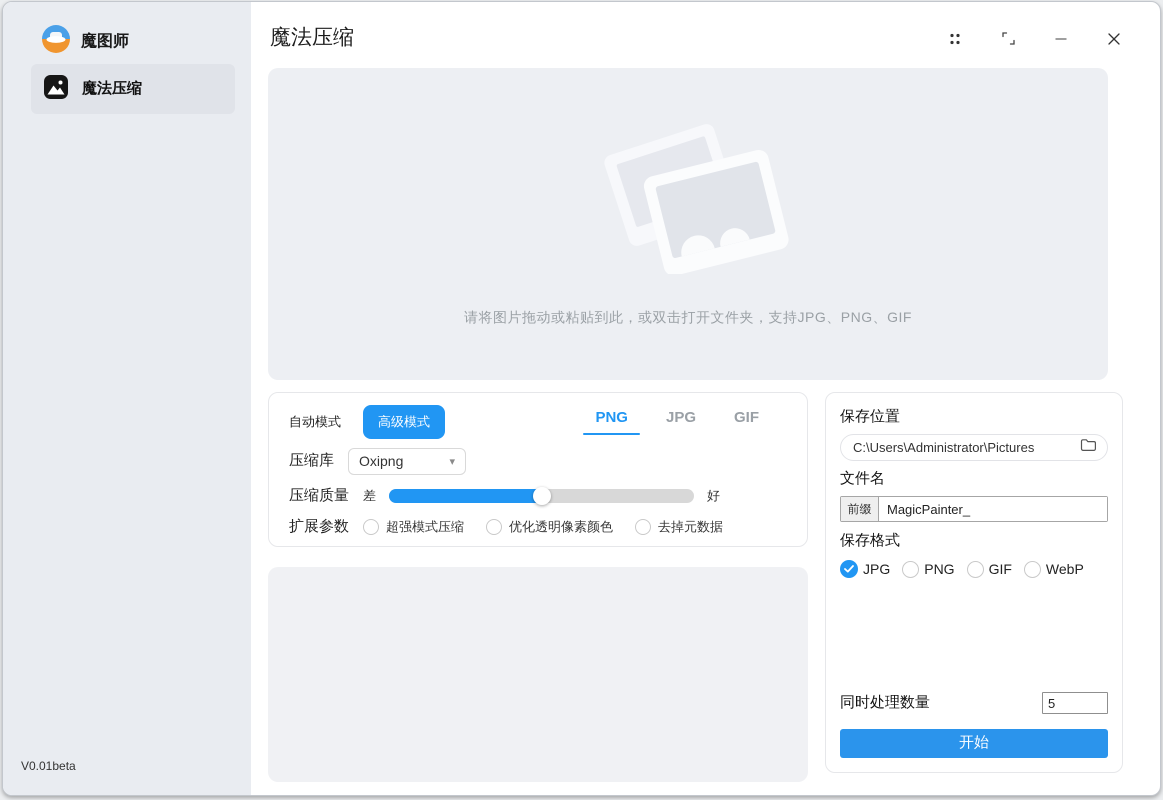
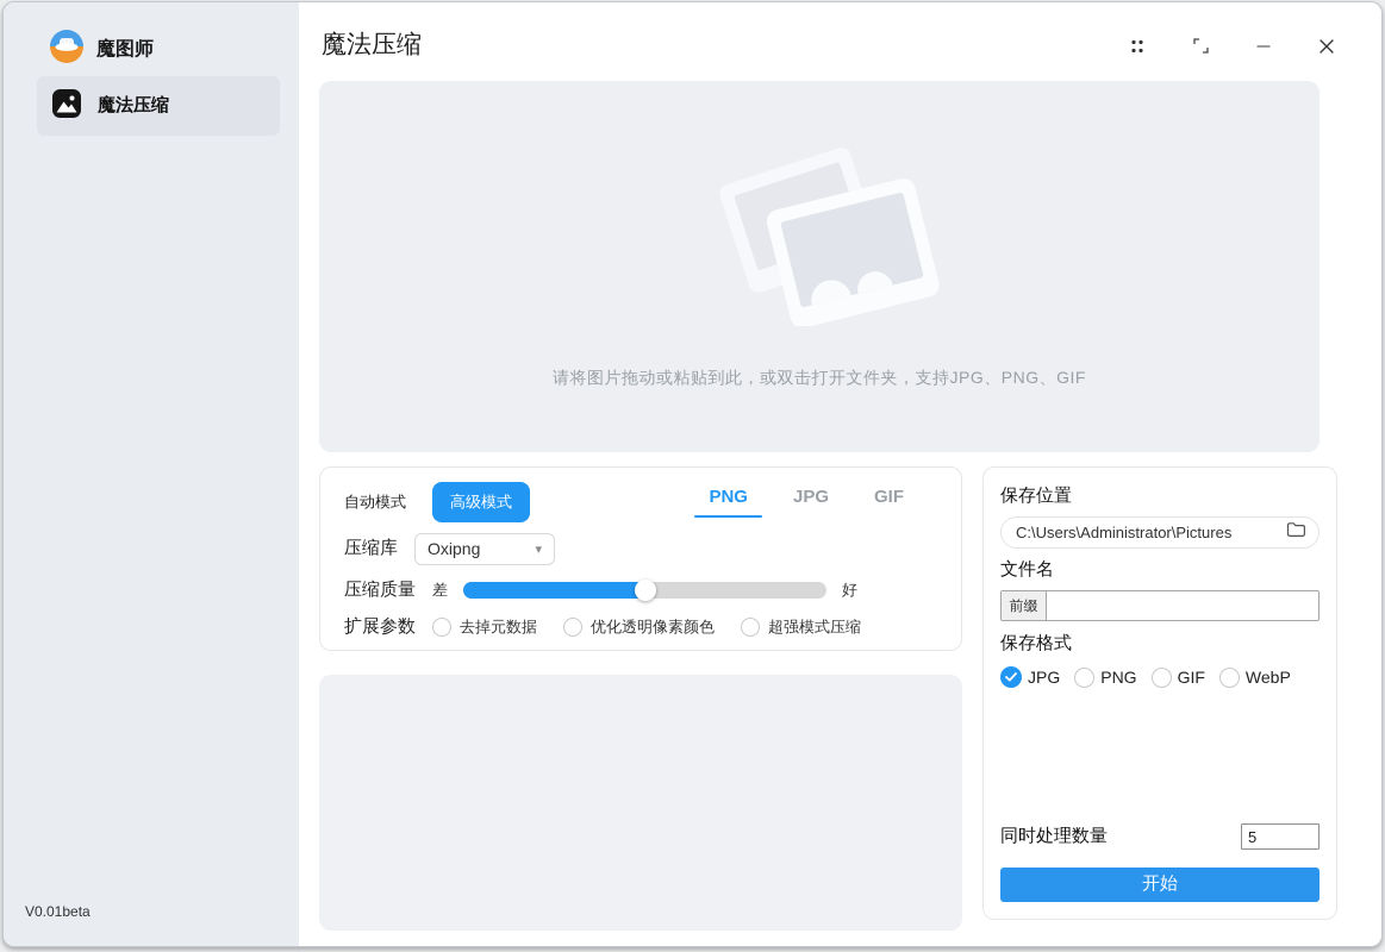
  魔图师
  魔法压缩
  V0.01beta
  魔法压缩
  请将图片拖动或粘贴到此，或双击打开文件夹，支持JPG、PNG、GIF
  自动模式
  高级模式
  PNG
  JPG
  GIF
  压缩库
  Oxipng
  ▾
  压缩质量
  差
  好
  扩展参数
- 超强模式压缩
+ 去掉元数据
  优化透明像素颜色
- 去掉元数据
+ 超强模式压缩
  保存位置
  C:\Users\Administrator\Pictures
  文件名
  前缀
- MagicPainter_
  保存格式
  JPG
  PNG
  GIF
  WebP
  同时处理数量
  5
  开始
